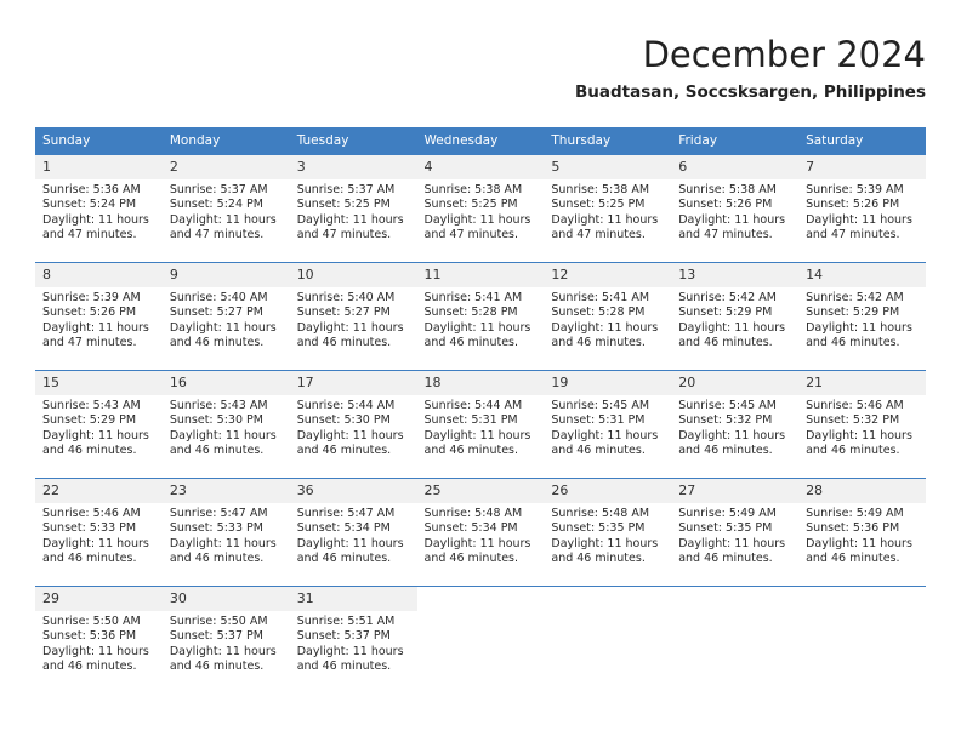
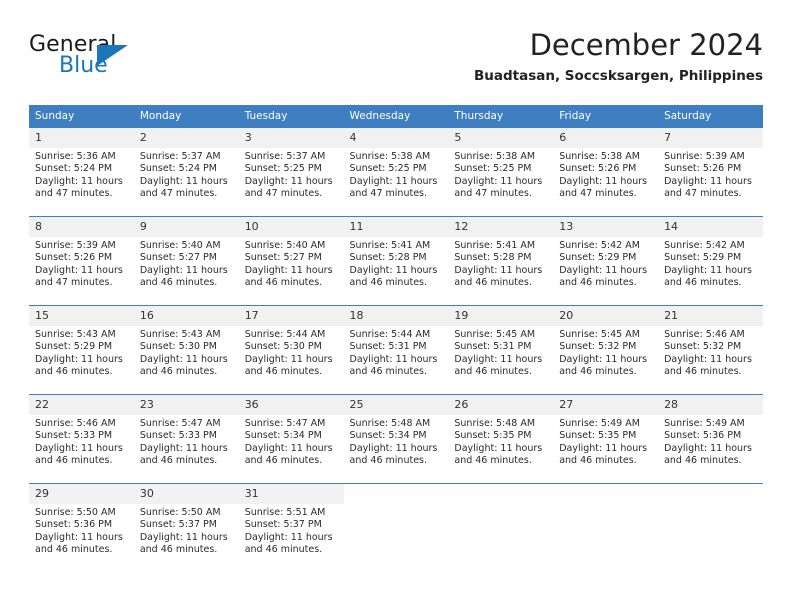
+ General
+ Blue
  December 2024
  Buadtasan, Soccsksargen, Philippines
  Sunday	Monday	Tuesday	Wednesday	Thursday	Friday	Saturday
  1Sunrise: 5:36 AMSunset: 5:24 PMDaylight: 11 hours and 47 minutes.	2Sunrise: 5:37 AMSunset: 5:24 PMDaylight: 11 hours and 47 minutes.	3Sunrise: 5:37 AMSunset: 5:25 PMDaylight: 11 hours and 47 minutes.	4Sunrise: 5:38 AMSunset: 5:25 PMDaylight: 11 hours and 47 minutes.	5Sunrise: 5:38 AMSunset: 5:25 PMDaylight: 11 hours and 47 minutes.	6Sunrise: 5:38 AMSunset: 5:26 PMDaylight: 11 hours and 47 minutes.	7Sunrise: 5:39 AMSunset: 5:26 PMDaylight: 11 hours and 47 minutes.
  8Sunrise: 5:39 AMSunset: 5:26 PMDaylight: 11 hours and 47 minutes.	9Sunrise: 5:40 AMSunset: 5:27 PMDaylight: 11 hours and 46 minutes.	10Sunrise: 5:40 AMSunset: 5:27 PMDaylight: 11 hours and 46 minutes.	11Sunrise: 5:41 AMSunset: 5:28 PMDaylight: 11 hours and 46 minutes.	12Sunrise: 5:41 AMSunset: 5:28 PMDaylight: 11 hours and 46 minutes.	13Sunrise: 5:42 AMSunset: 5:29 PMDaylight: 11 hours and 46 minutes.	14Sunrise: 5:42 AMSunset: 5:29 PMDaylight: 11 hours and 46 minutes.
  15Sunrise: 5:43 AMSunset: 5:29 PMDaylight: 11 hours and 46 minutes.	16Sunrise: 5:43 AMSunset: 5:30 PMDaylight: 11 hours and 46 minutes.	17Sunrise: 5:44 AMSunset: 5:30 PMDaylight: 11 hours and 46 minutes.	18Sunrise: 5:44 AMSunset: 5:31 PMDaylight: 11 hours and 46 minutes.	19Sunrise: 5:45 AMSunset: 5:31 PMDaylight: 11 hours and 46 minutes.	20Sunrise: 5:45 AMSunset: 5:32 PMDaylight: 11 hours and 46 minutes.	21Sunrise: 5:46 AMSunset: 5:32 PMDaylight: 11 hours and 46 minutes.
  22Sunrise: 5:46 AMSunset: 5:33 PMDaylight: 11 hours and 46 minutes.	23Sunrise: 5:47 AMSunset: 5:33 PMDaylight: 11 hours and 46 minutes.	36Sunrise: 5:47 AMSunset: 5:34 PMDaylight: 11 hours and 46 minutes.	25Sunrise: 5:48 AMSunset: 5:34 PMDaylight: 11 hours and 46 minutes.	26Sunrise: 5:48 AMSunset: 5:35 PMDaylight: 11 hours and 46 minutes.	27Sunrise: 5:49 AMSunset: 5:35 PMDaylight: 11 hours and 46 minutes.	28Sunrise: 5:49 AMSunset: 5:36 PMDaylight: 11 hours and 46 minutes.
  29Sunrise: 5:50 AMSunset: 5:36 PMDaylight: 11 hours and 46 minutes.	30Sunrise: 5:50 AMSunset: 5:37 PMDaylight: 11 hours and 46 minutes.	31Sunrise: 5:51 AMSunset: 5:37 PMDaylight: 11 hours and 46 minutes.
